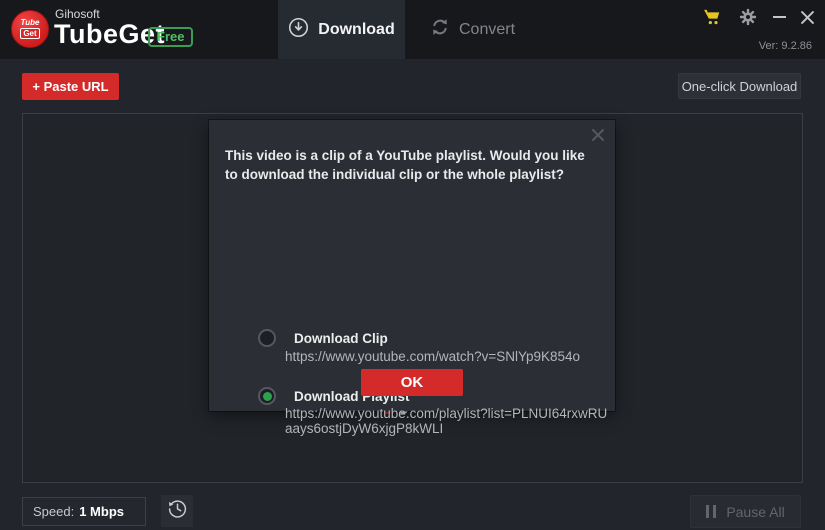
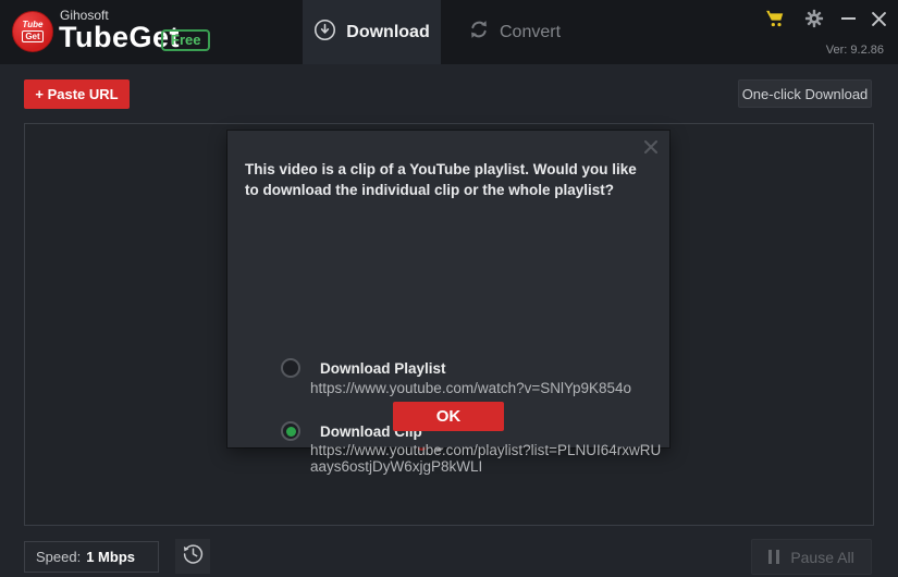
  Tube
  Get
  Gihosoft
  TubeGet
  Free
  Download
  Convert
  Ver: 9.2.86
  + Paste URL
  One-click Download
  This video is a clip of a YouTube playlist. Would you like to download the individual clip or the whole playlist?
- Download Clip
+ Download Playlist
  https://www.youtube.com/watch?v=SNlYp9K854o
- Download Playlist
+ Download Clip
  https://www.youtube.com/playlist?list=PLNUI64rxwRUaays6ostjDyW6xjgP8kWLI
  OK
  Speed:
  1 Mbps
  Pause All
